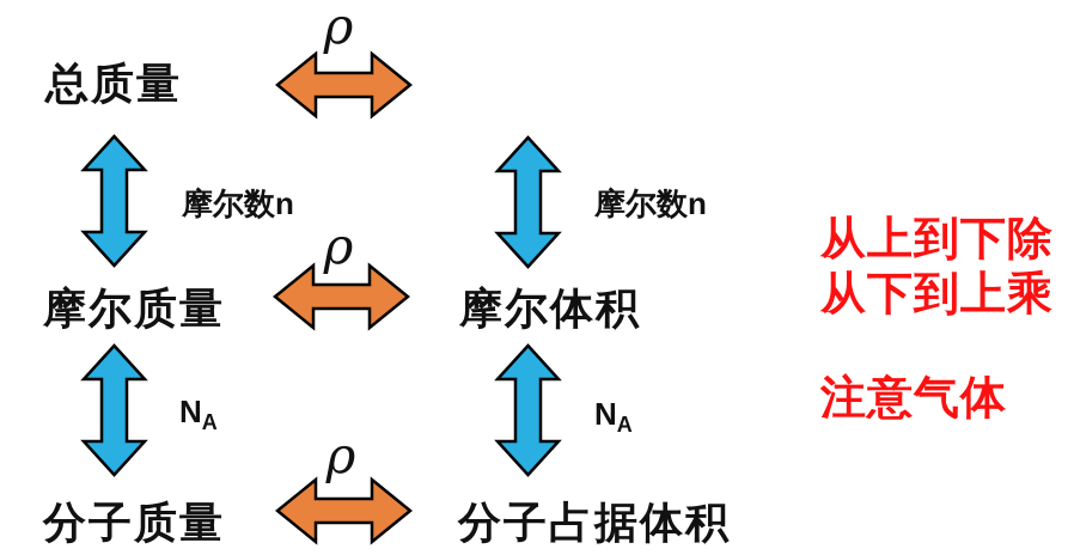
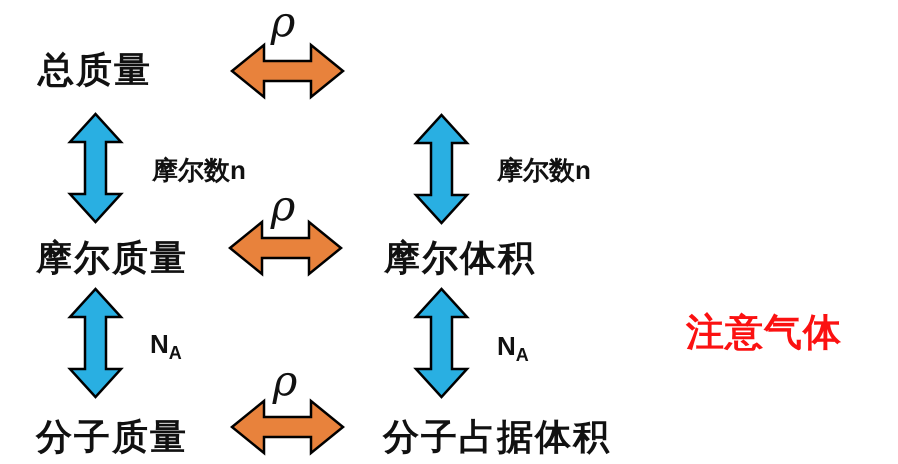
  总质量
  ρ
  摩尔数n
  摩尔数n
  ρ
  摩尔质量
  摩尔体积
  NA
  NA
  ρ
  分子质量
  分子占据体积
- 从上到下除
- 从下到上乘
  注意气体
